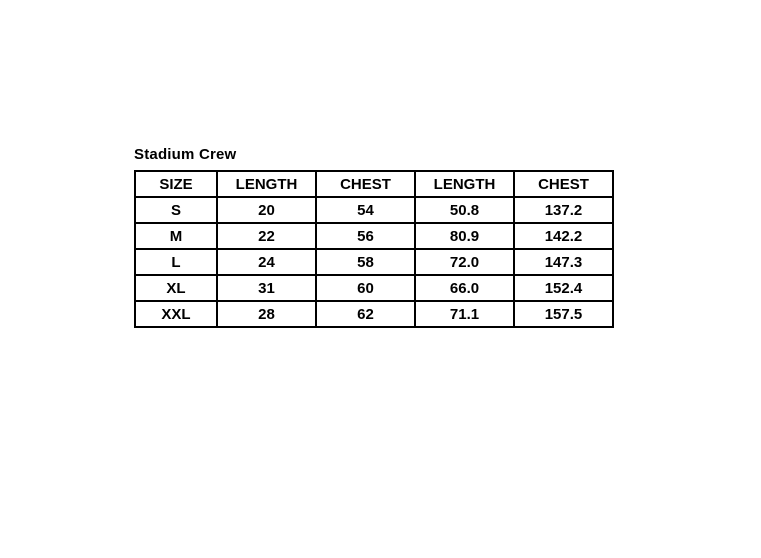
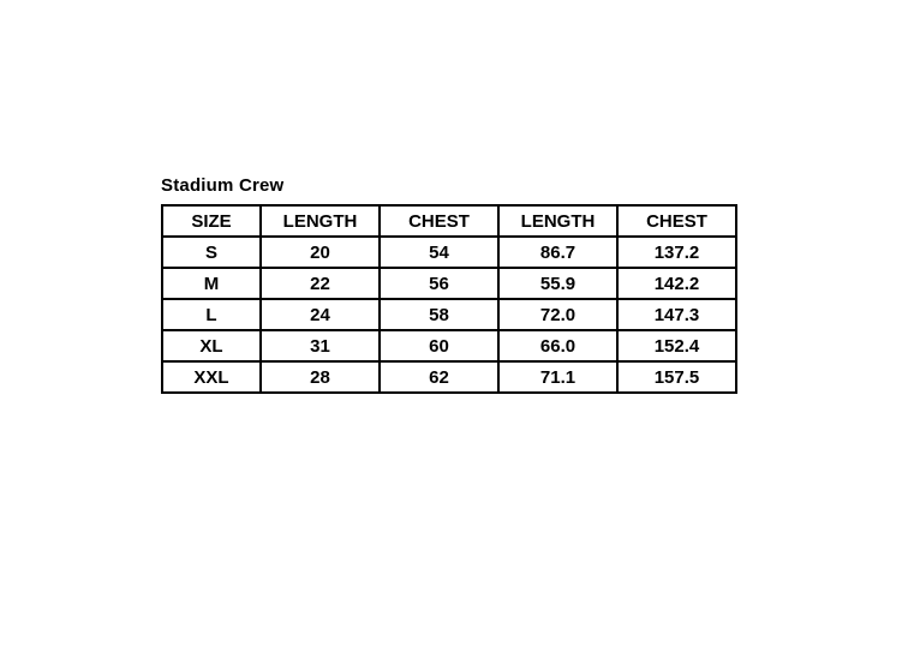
  Stadium Crew
  SIZE	LENGTH	CHEST	LENGTH	CHEST
- S	20	54	50.8	137.2
+ S	20	54	86.7	137.2
- M	22	56	80.9	142.2
+ M	22	56	55.9	142.2
  L	24	58	72.0	147.3
  XL	31	60	66.0	152.4
  XXL	28	62	71.1	157.5
